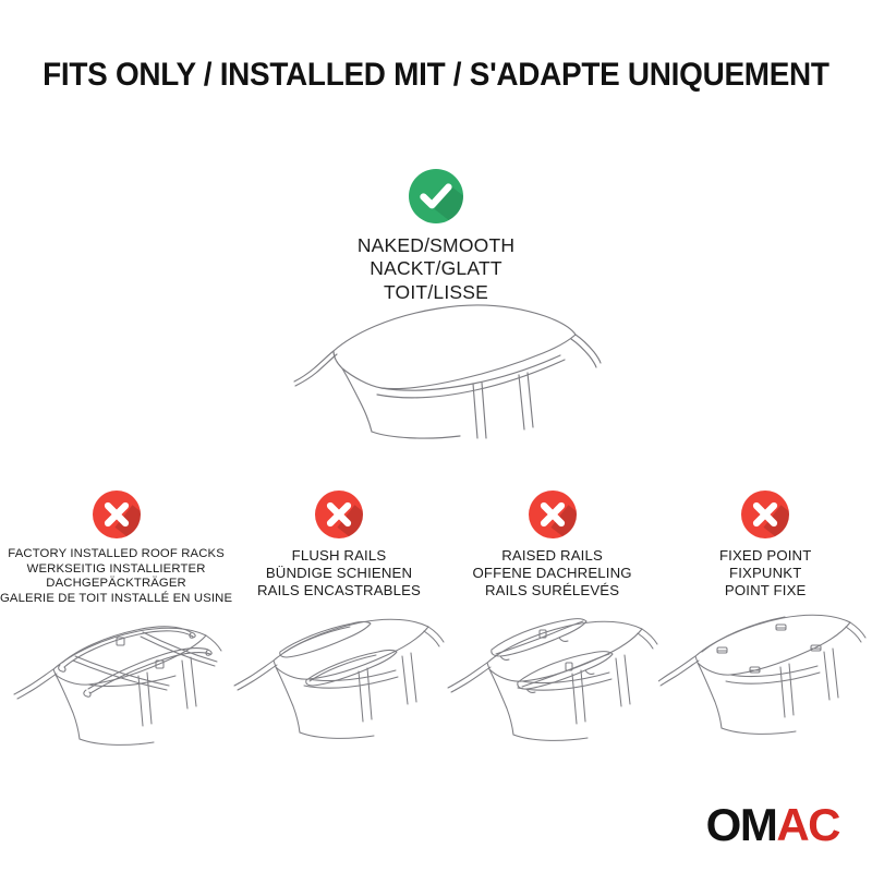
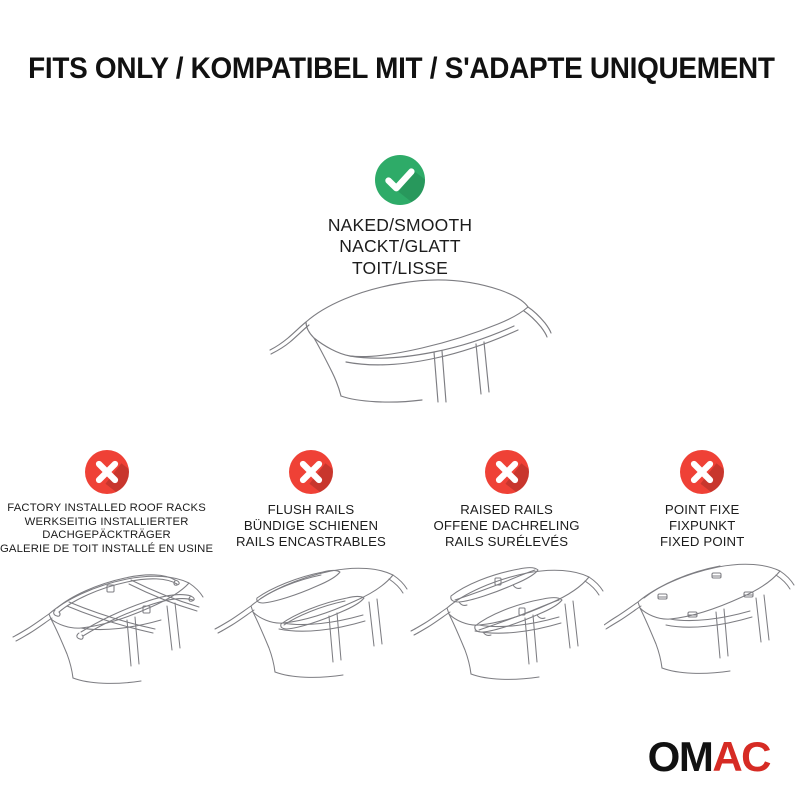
- FITS ONLY / INSTALLED MIT / S'ADAPTE UNIQUEMENT
+ FITS ONLY / KOMPATIBEL MIT / S'ADAPTE UNIQUEMENT
  NAKED/SMOOTH
  NACKT/GLATT
  TOIT/LISSE
  FACTORY INSTALLED ROOF RACKS
  WERKSEITIG INSTALLIERTER
  DACHGEPÄCKTRÄGER
  GALERIE DE TOIT INSTALLÉ EN USINE
  FLUSH RAILS
  BÜNDIGE SCHIENEN
  RAILS ENCASTRABLES
  RAISED RAILS
  OFFENE DACHRELING
  RAILS SURÉLEVÉS
- FIXED POINT
+ POINT FIXE
  FIXPUNKT
- POINT FIXE
+ FIXED POINT
  OM
  AC
